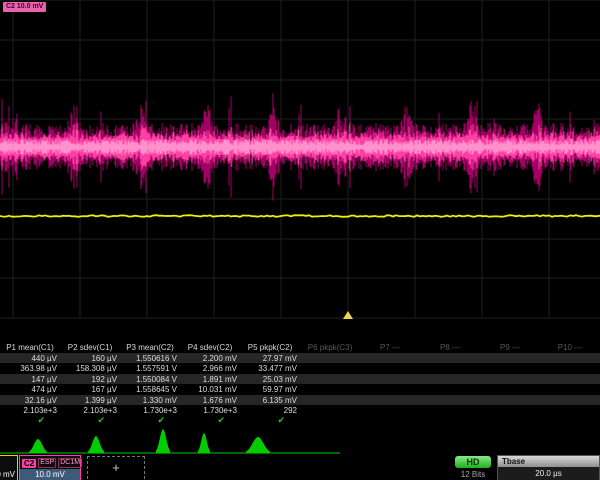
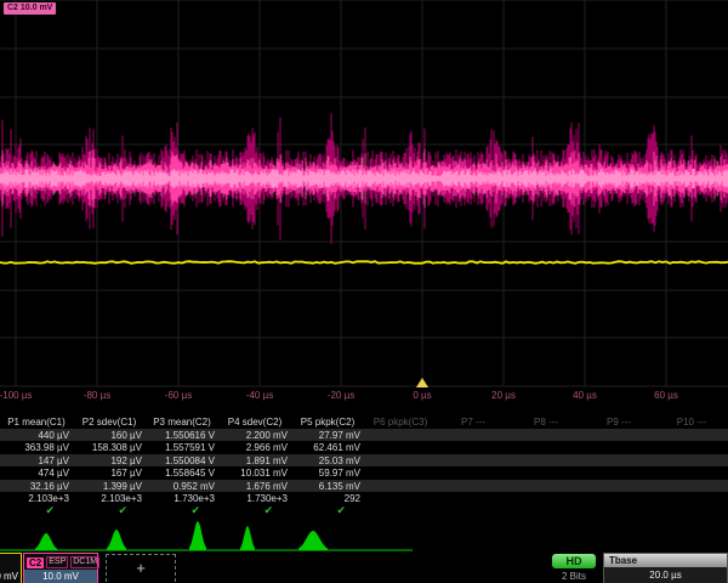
+ -100 µs
+ -80 µs
+ -60 µs
+ -40 µs
+ -20 µs
+ 0 µs
+ 20 µs
+ 40 µs
+ 60 µs
  P1 mean(C1)
  440 µV
  363.98 µV
  147 µV
  474 µV
  32.16 µV
  2.103e+3
  ✔
  P2 sdev(C1)
  160 µV
  158.308 µV
  192 µV
  167 µV
  1.399 µV
  2.103e+3
  ✔
  P3 mean(C2)
  1.550616 V
  1.557591 V
  1.550084 V
  1.558645 V
- 1.330 mV
+ 0.952 mV
  1.730e+3
  ✔
  P4 sdev(C2)
  2.200 mV
  2.966 mV
  1.891 mV
  10.031 mV
  1.676 mV
  1.730e+3
  ✔
  P5 pkpk(C2)
  27.97 mV
- 33.477 mV
+ 62.461 mV
  25.03 mV
  59.97 mV
  6.135 mV
  292
  ✔
  P6 pkpk(C3)
  P7 ---
  P8 ---
  P9 ---
  P10 ---
  C2
  10.0 mV
  +
  HD
- 12 Bits
+ 2 Bits
  Tbase
  20.0 µs
